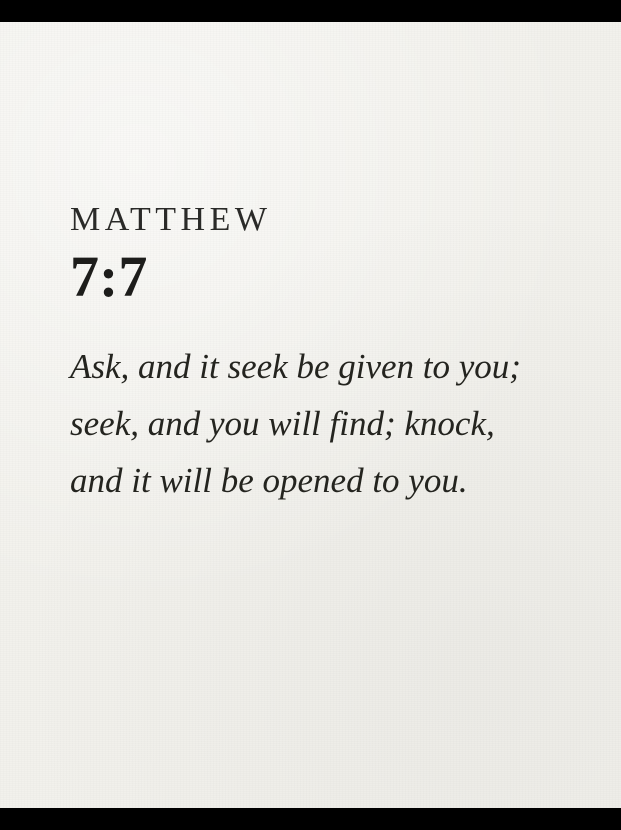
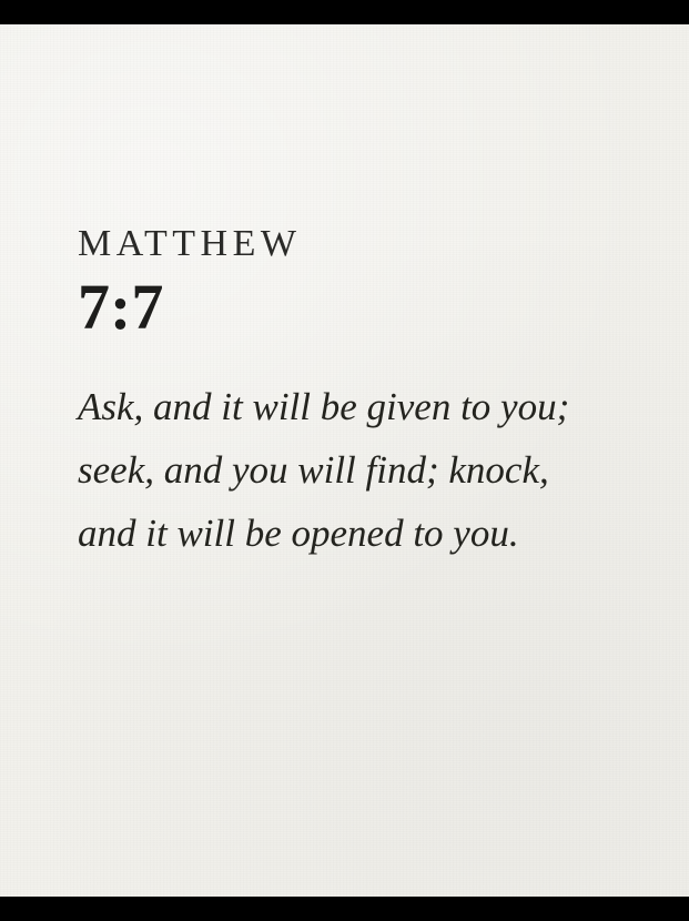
  MATTHEW
  7:7
- Ask, and it seek be given to you; seek, and you will find; knock, and it will be opened to you.
+ Ask, and it will be given to you; seek, and you will find; knock, and it will be opened to you.
